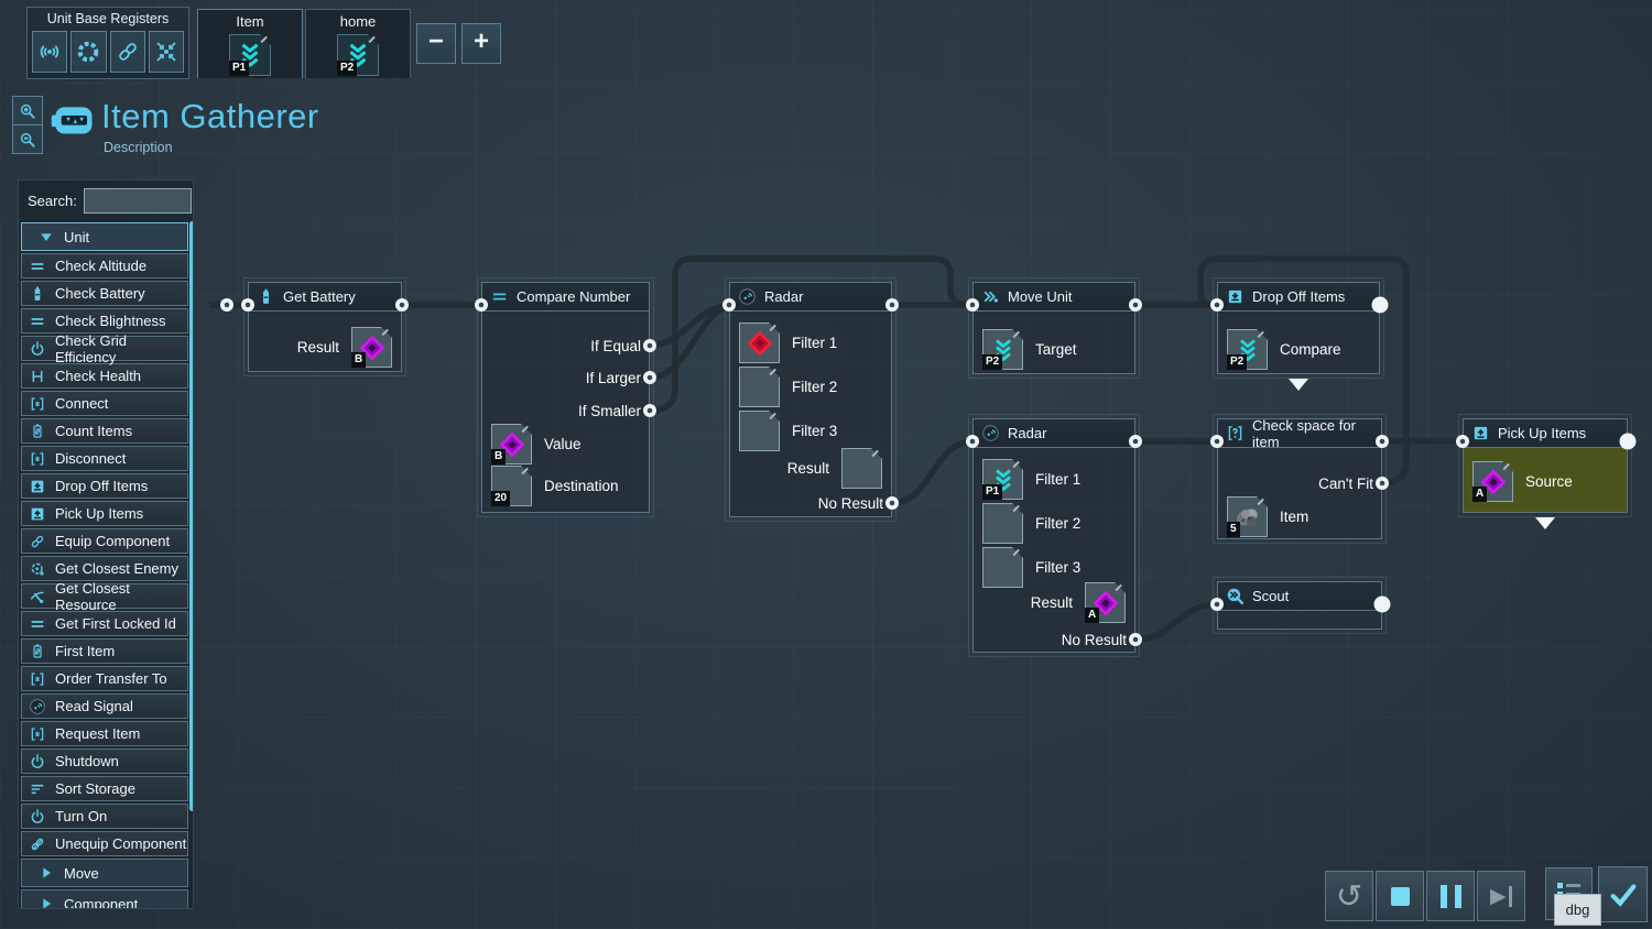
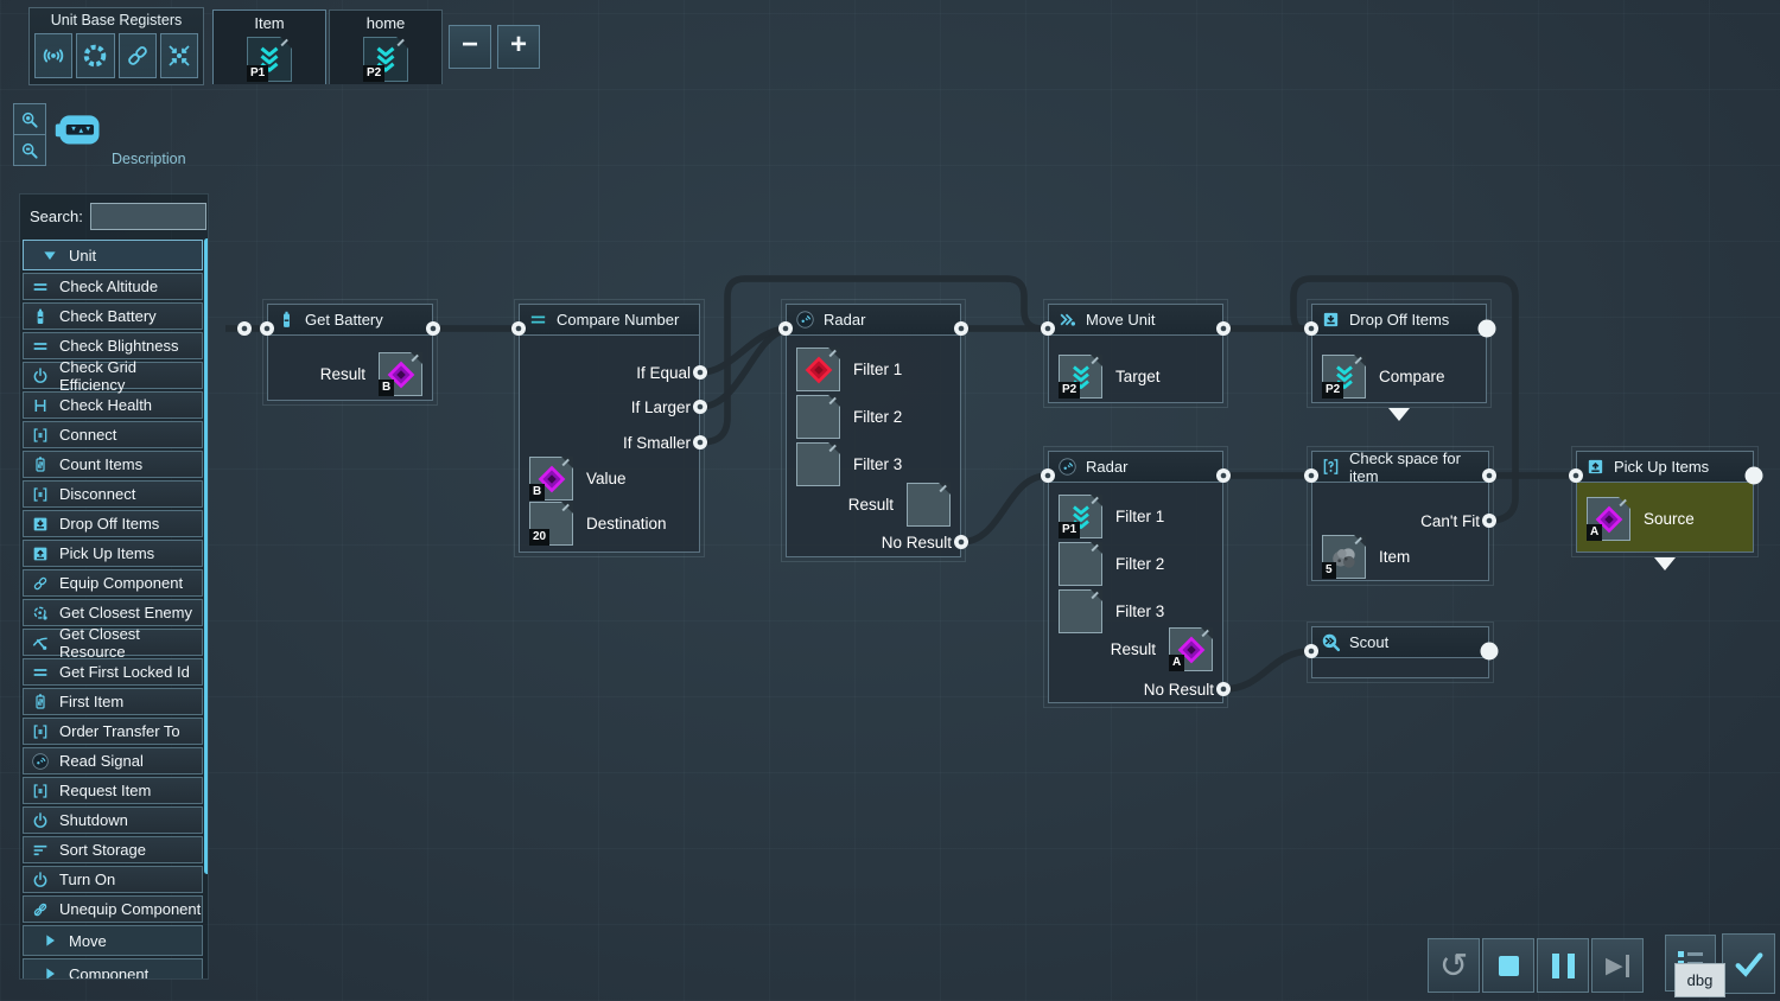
  Unit Base Registers
  Item
  P1
  home
  P2
  −
  +
- Item Gatherer
  Description
  Search:
  Unit
  Check Altitude
  Check Battery
  Check Blightness
  Check Grid Efficiency
  Check Health
  Connect
  Count Items
  Disconnect
  Drop Off Items
  Pick Up Items
  Equip Component
  Get Closest Enemy
  Get Closest Resource
  Get First Locked Id
  First Item
  Order Transfer To
  Read Signal
  Request Item
  Shutdown
  Sort Storage
  Turn On
  Unequip Component
  Move
  Component
  Get Battery
  Result
  B
  Compare Number
  If Equal
  If Larger
  If Smaller
  B
  Value
  20
  Destination
  Radar
  Filter 1
  Filter 2
  Filter 3
  Result
  No Result
  Move Unit
  P2
  Target
  Drop Off Items
  P2
  Compare
  Radar
  P1
  Filter 1
  Filter 2
  Filter 3
  Result
  A
  No Result
  Check space for item
  Can't Fit
  5
  Item
  Pick Up Items
  A
  Source
  Scout
  ↺
  ▶
  dbg
